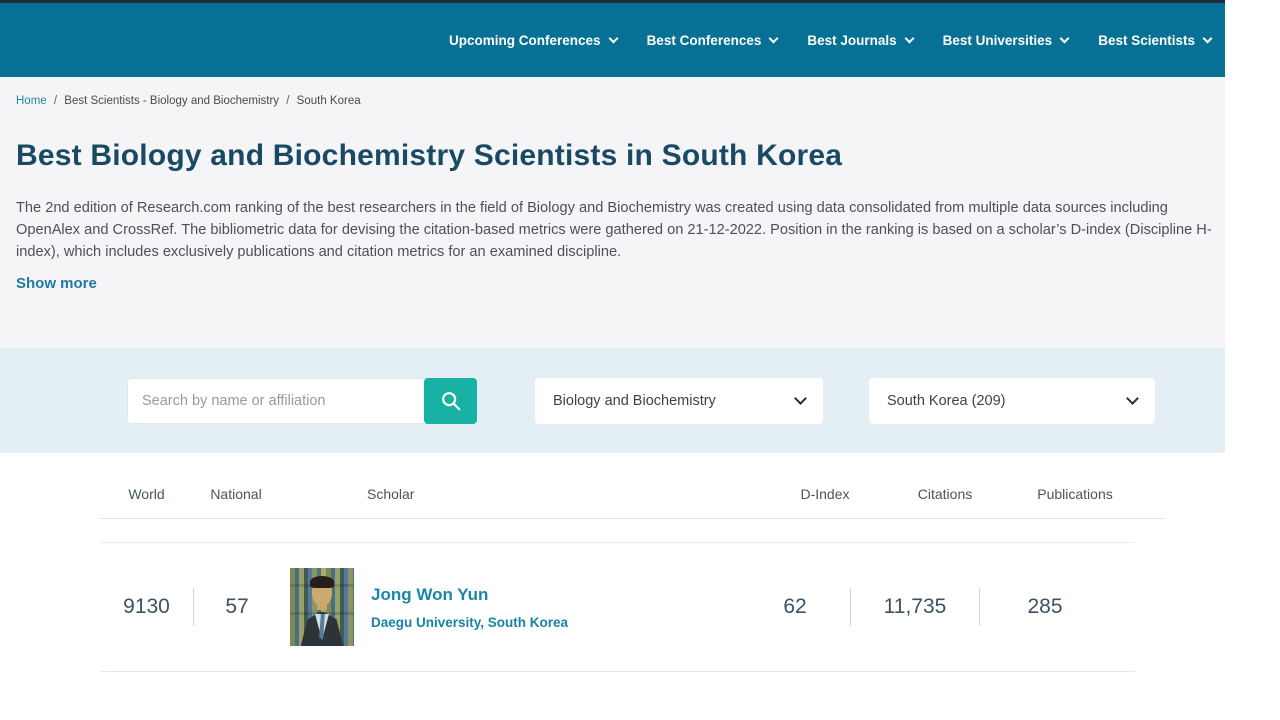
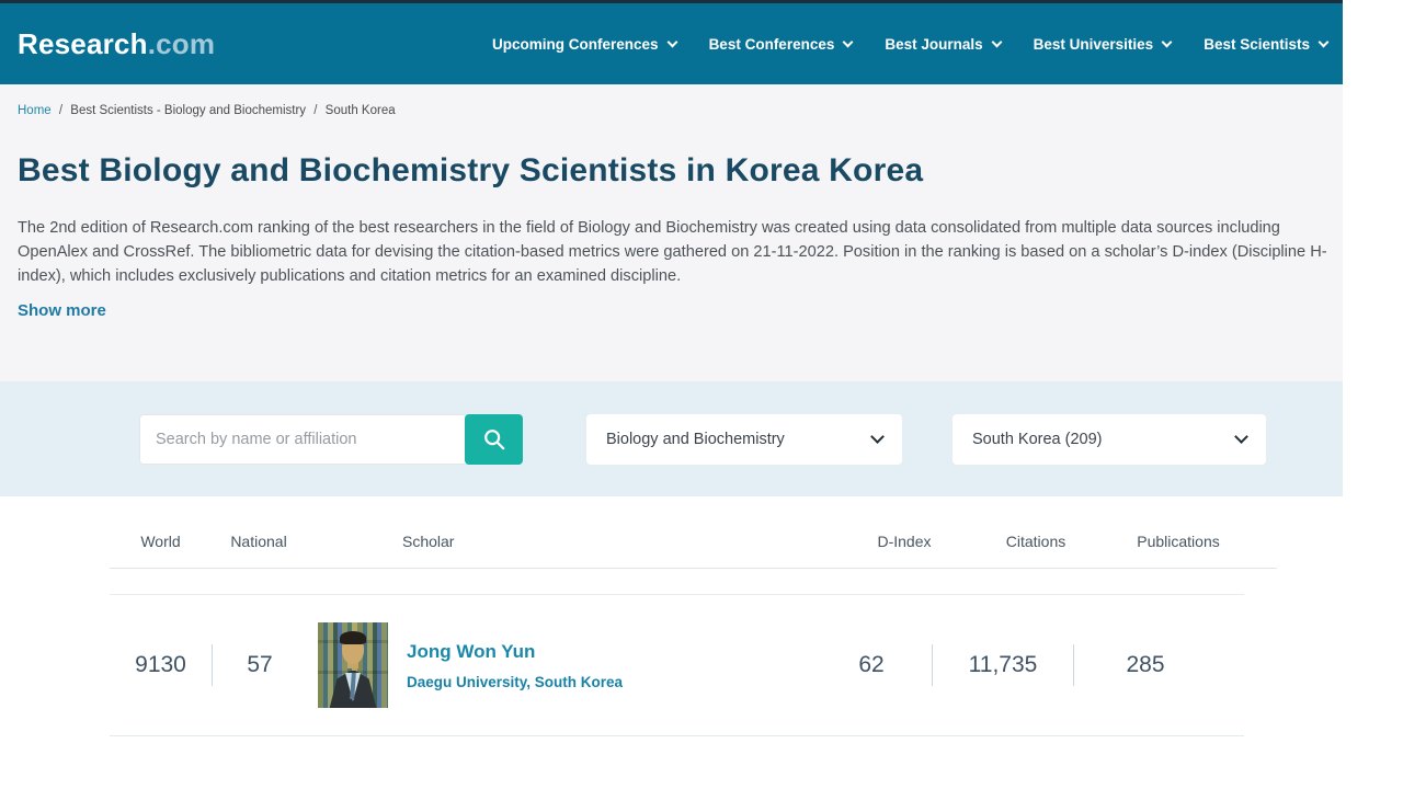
+ Research.com
  Upcoming Conferences
  Best Conferences
  Best Journals
  Best Universities
  Best Scientists
  Home / Best Scientists - Biology and Biochemistry / South Korea
- Best Biology and Biochemistry Scientists in South Korea
+ Best Biology and Biochemistry Scientists in Korea Korea
- The 2nd edition of Research.com ranking of the best researchers in the field of Biology and Biochemistry was created using data consolidated from multiple data sources including OpenAlex and CrossRef. The bibliometric data for devising the citation-based metrics were gathered on 21-12-2022. Position in the ranking is based on a scholar’s D-index (Discipline H-index), which includes exclusively publications and citation metrics for an examined discipline.
+ The 2nd edition of Research.com ranking of the best researchers in the field of Biology and Biochemistry was created using data consolidated from multiple data sources including OpenAlex and CrossRef. The bibliometric data for devising the citation-based metrics were gathered on 21-11-2022. Position in the ranking is based on a scholar’s D-index (Discipline H-index), which includes exclusively publications and citation metrics for an examined discipline.
  Show more
  Search by name or affiliation
  Biology and Biochemistry
  South Korea (209)
  World
  National
  Scholar
  D-Index
  Citations
  Publications
  9130
  57
  Jong Won Yun
  Daegu University, South Korea
  62
  11,735
  285
